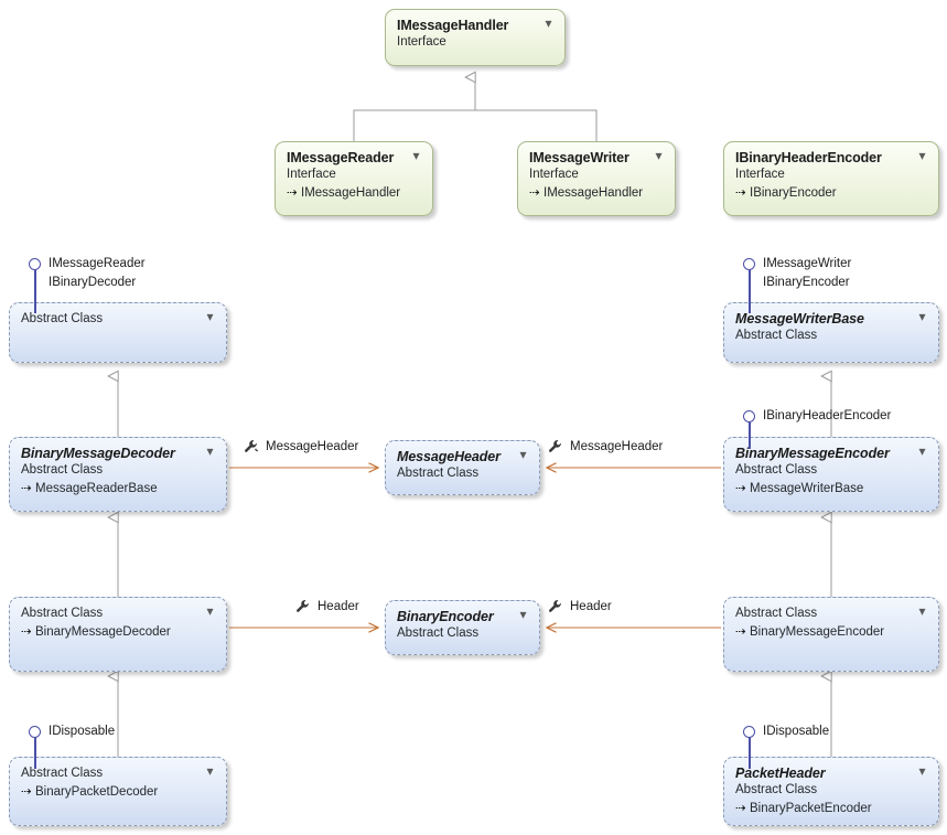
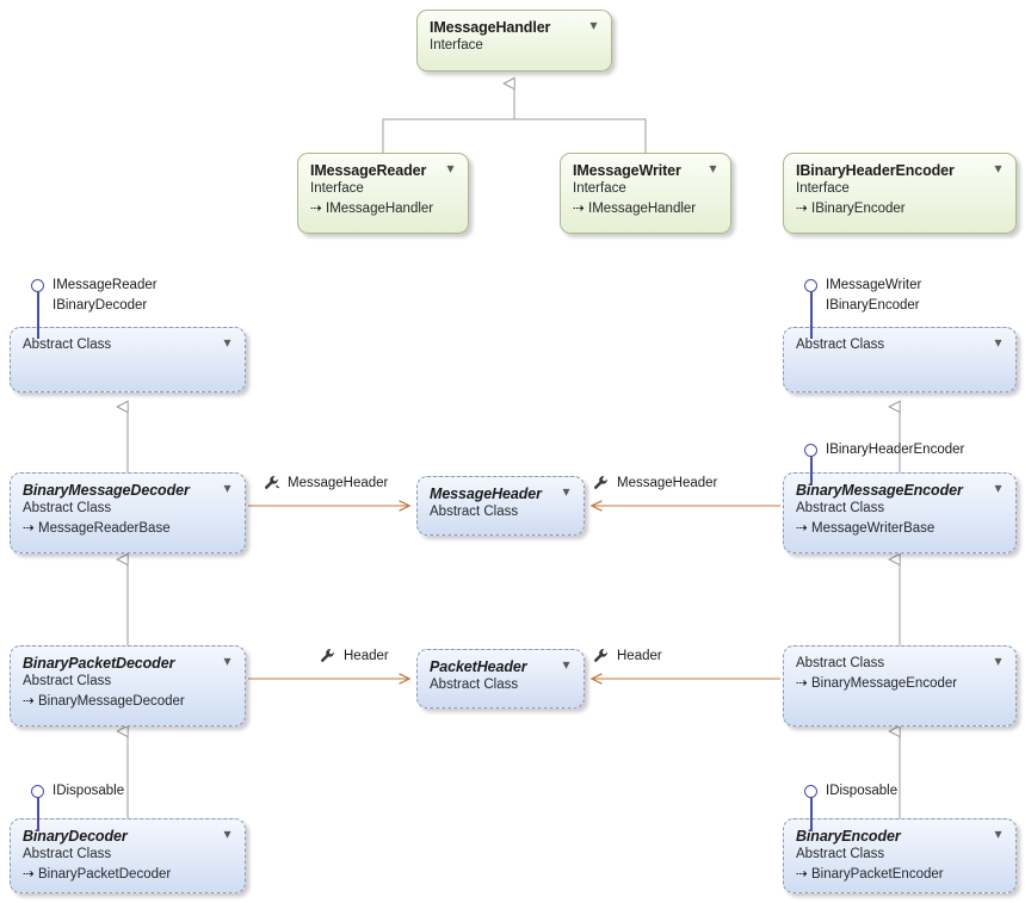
  ▾
  IMessageHandler
  Interface
  ▾
  IMessageReader
  Interface
  ⇢ IMessageHandler
  ▾
  IMessageWriter
  Interface
  ⇢ IMessageHandler
  ▾
  IBinaryHeaderEncoder
  Interface
  ⇢ IBinaryEncoder
  ▾
  Abstract Class
  ▾
- MessageWriterBase
  Abstract Class
  ▾
  BinaryMessageDecoder
  Abstract Class
  ⇢ MessageReaderBase
  ▾
  MessageHeader
  Abstract Class
  ▾
  BinaryMessageEncoder
  Abstract Class
  ⇢ MessageWriterBase
  ▾
+ BinaryPacketDecoder
  Abstract Class
  ⇢ BinaryMessageDecoder
  ▾
- BinaryEncoder
+ PacketHeader
  Abstract Class
  ▾
  Abstract Class
  ⇢ BinaryMessageEncoder
  ▾
+ BinaryDecoder
  Abstract Class
  ⇢ BinaryPacketDecoder
  ▾
- PacketHeader
+ BinaryEncoder
  Abstract Class
  ⇢ BinaryPacketEncoder
  IMessageReader
  IBinaryDecoder
  IMessageWriter
  IBinaryEncoder
  IBinaryHeaderEncoder
  IDisposable
  IDisposable
  MessageHeader
  MessageHeader
  Header
  Header
